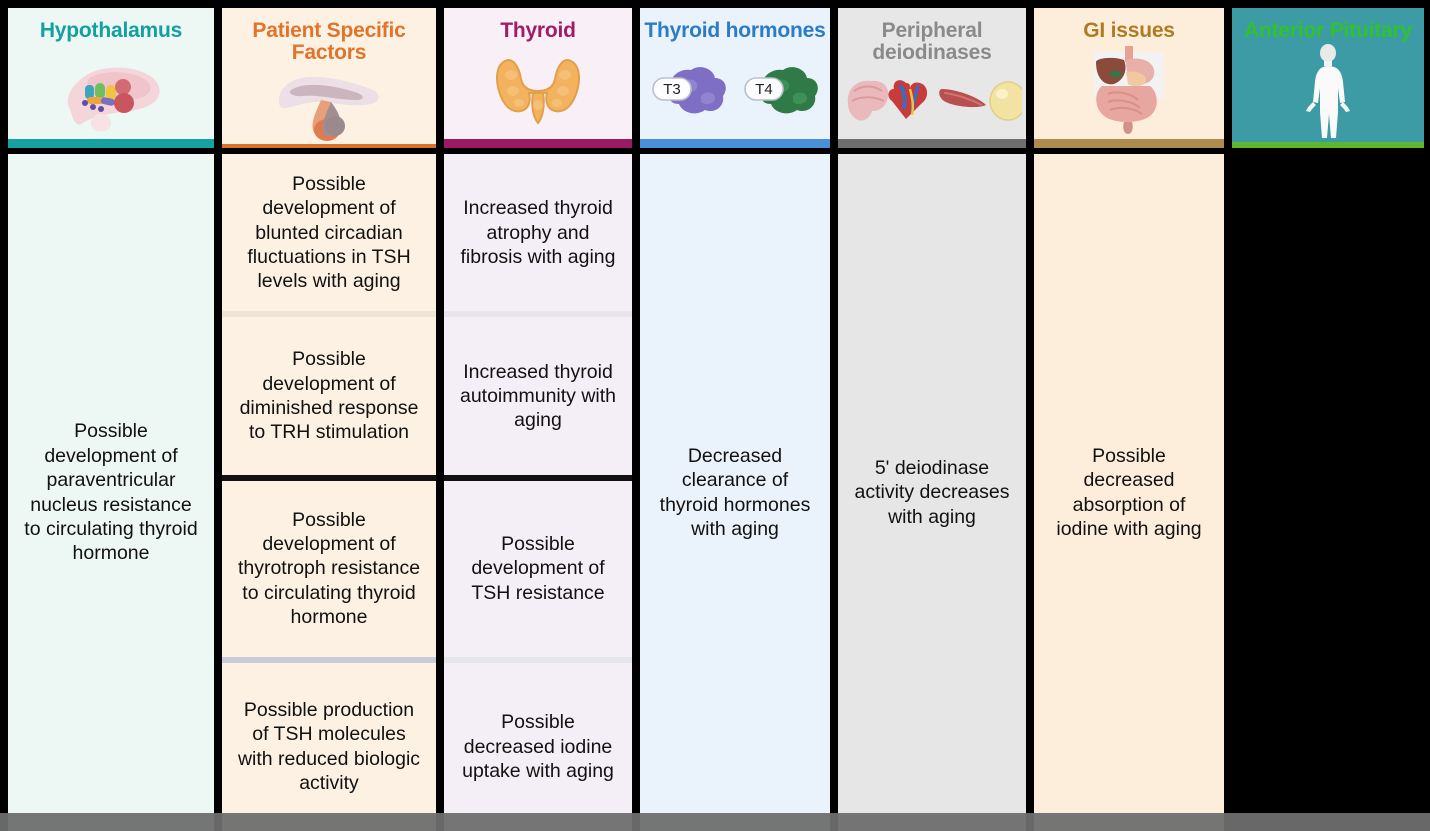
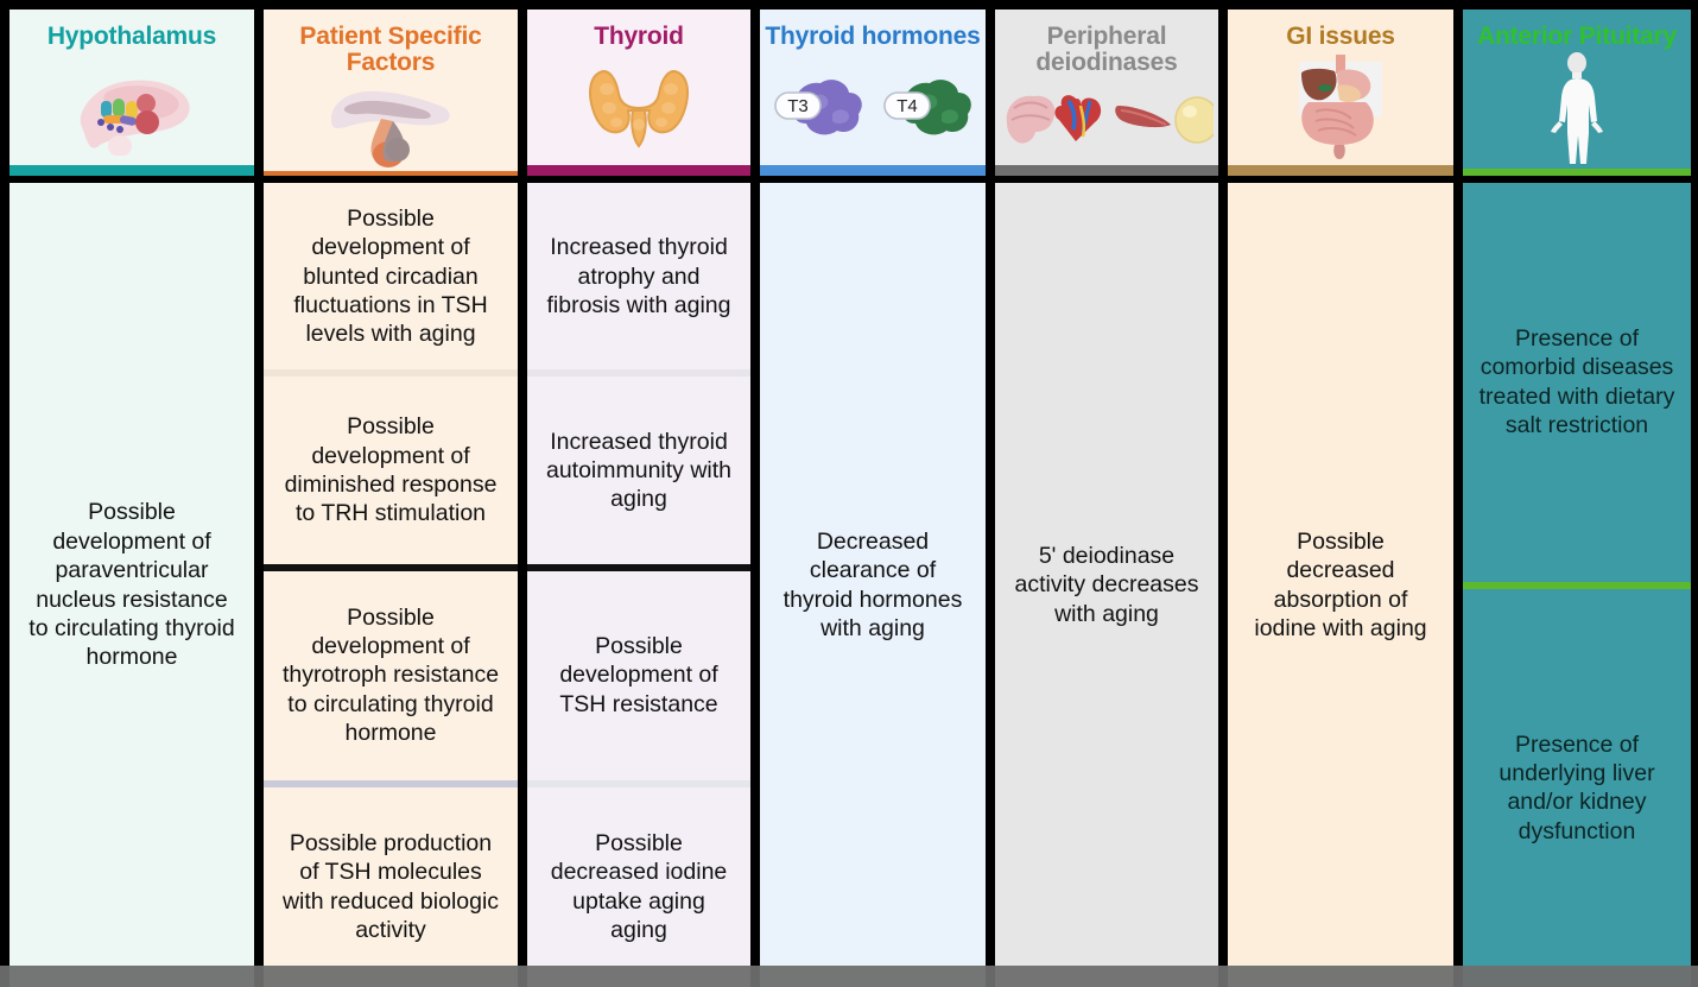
  Hypothalamus
  Possible development of paraventricular nucleus resistance to circulating thyroid hormone
  Patient Specific Factors
  Possible development of blunted circadian fluctuations in TSH levels with aging
  Possible development of diminished response to TRH stimulation
  Possible development of thyrotroph resistance to circulating thyroid hormone
  Possible production of TSH molecules with reduced biologic activity
  Thyroid
  Increased thyroid atrophy and fibrosis with aging
  Increased thyroid autoimmunity with aging
  Possible development of TSH resistance
- Possible decreased iodine uptake with aging
+ Possible decreased iodine uptake aging aging
  Thyroid hormones
  T3
  T4
  Decreased clearance of thyroid hormones with aging
  Peripheral deiodinases
  5' deiodinase activity decreases with aging
  GI issues
  Possible decreased absorption of iodine with aging
  Anterior Pituitary
+ Presence of comorbid diseases treated with dietary salt restriction
+ Presence of underlying liver and/or kidney dysfunction
